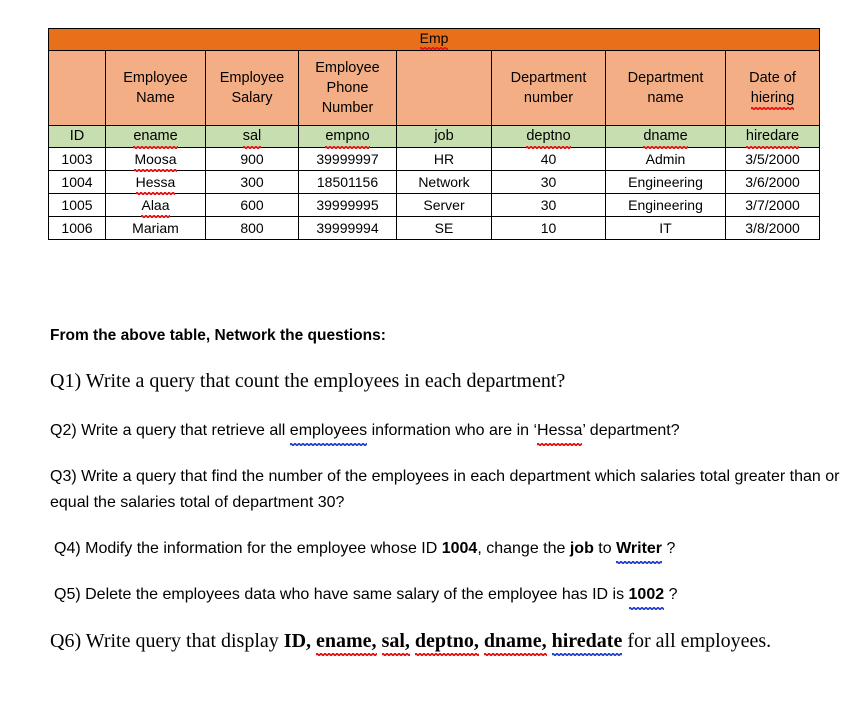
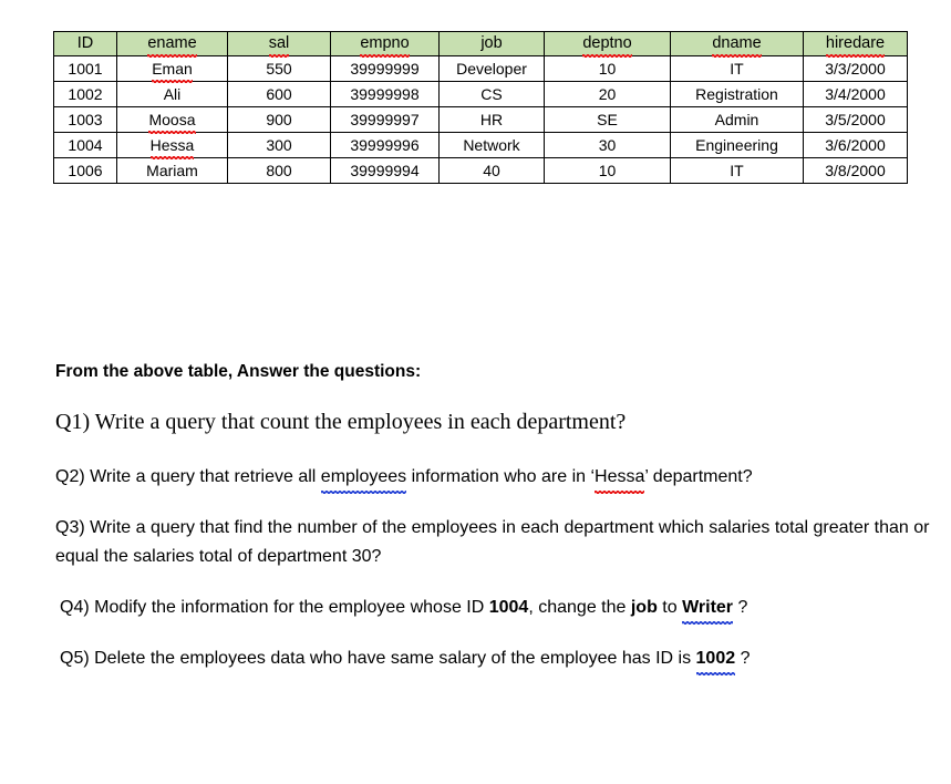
- Emp
- 	Employee Name	Employee Salary	Employee Phone Number		Department number	Department name	Date of hiering
  ID	ename	sal	empno	job	deptno	dname	hiredare
+ 1001	Eman	550	39999999	Developer	10	IT	3/3/2000
+ 1002	Ali	600	39999998	CS	20	Registration	3/4/2000
- 1003	Moosa	900	39999997	HR	40	Admin	3/5/2000
+ 1003	Moosa	900	39999997	HR	SE	Admin	3/5/2000
- 1004	Hessa	300	18501156	Network	30	Engineering	3/6/2000
+ 1004	Hessa	300	39999996	Network	30	Engineering	3/6/2000
- 1005	Alaa	600	39999995	Server	30	Engineering	3/7/2000
- 1006	Mariam	800	39999994	SE	10	IT	3/8/2000
+ 1006	Mariam	800	39999994	40	10	IT	3/8/2000
- From the above table, Network the questions:
+ From the above table, Answer the questions:
  Q1) Write a query that count the employees in each department?
  Q2) Write a query that retrieve all employees information who are in ‘Hessa’ department?
  Q3) Write a query that find the number of the employees in each department which salaries total greater than or equal the salaries total of department 30?
  Q4) Modify the information for the employee whose ID 1004, change the job to Writer ?
  Q5) Delete the employees data who have same salary of the employee has ID is 1002 ?
- Q6) Write query that display ID, ename, sal, deptno, dname, hiredate for all employees.
